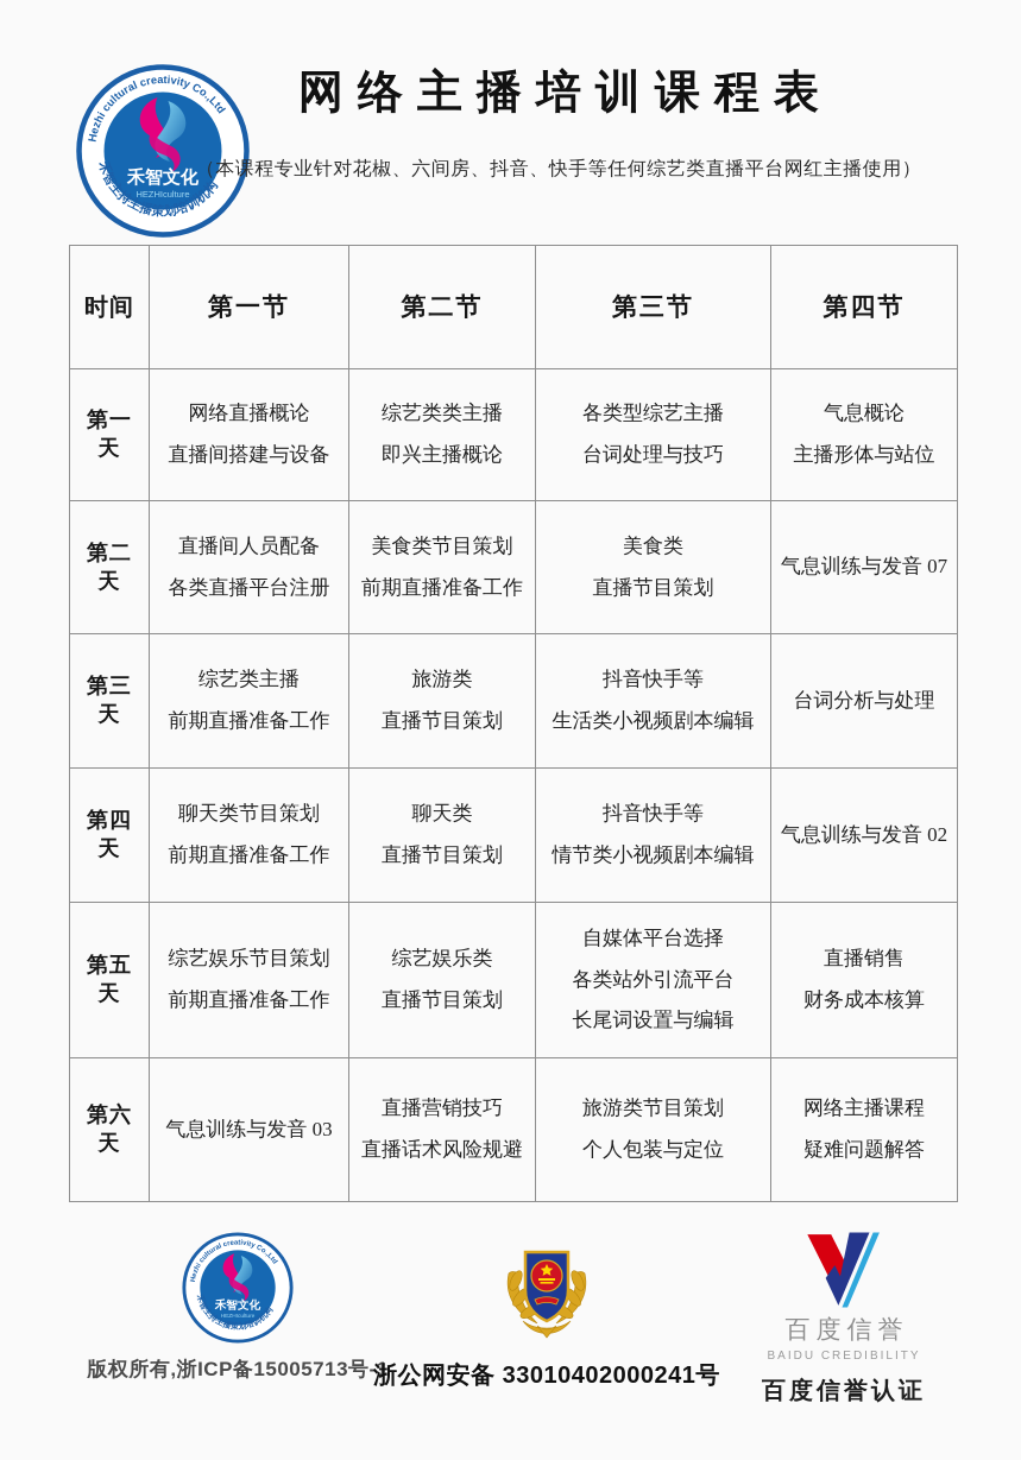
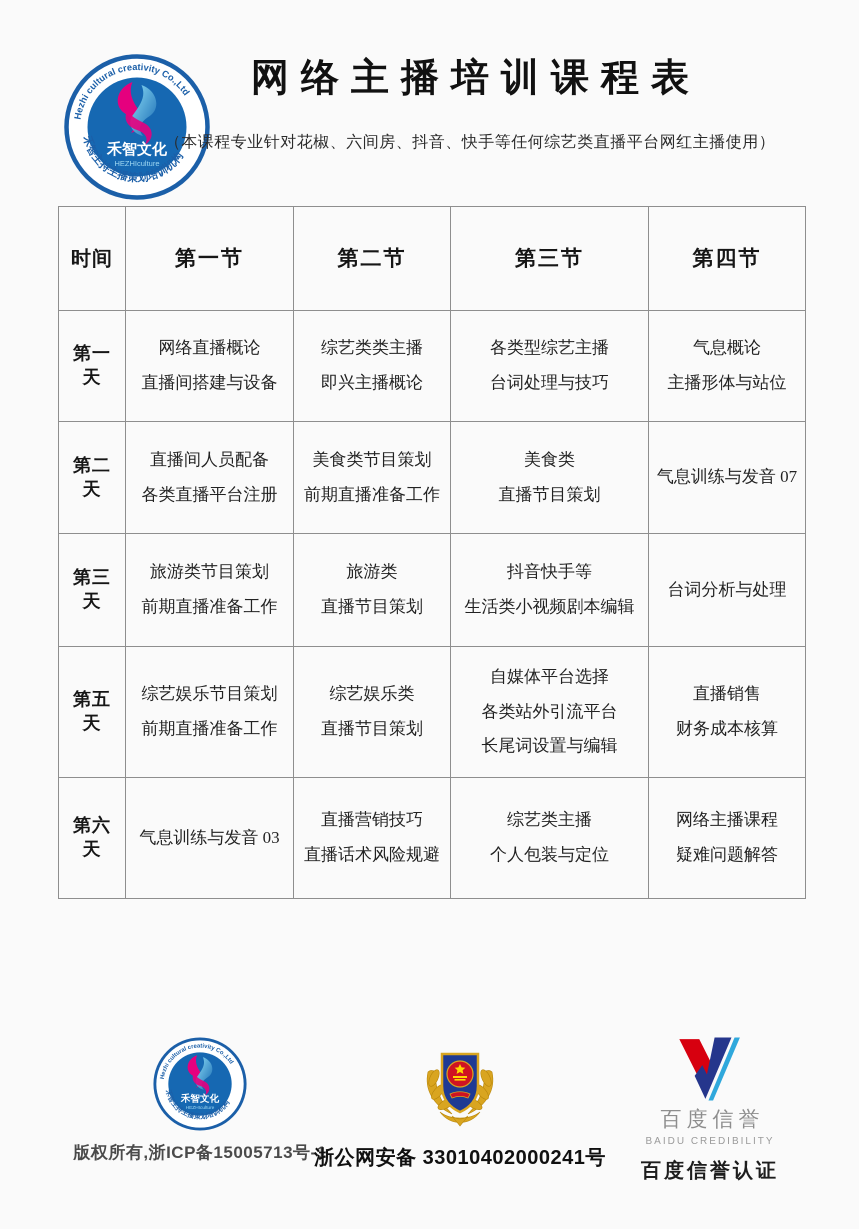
  网络主播培训课程表
  （本课程专业针对花椒、六间房、抖音、快手等任何综艺类直播平台网红主播使用）
  时间	第一节	第二节	第三节	第四节
  第一天	网络直播概论直播间搭建与设备	综艺类类主播即兴主播概论	各类型综艺主播台词处理与技巧	气息概论主播形体与站位
  第二天	直播间人员配备各类直播平台注册	美食类节目策划前期直播准备工作	美食类直播节目策划	气息训练与发音 07
- 第三天	综艺类主播前期直播准备工作	旅游类直播节目策划	抖音快手等生活类小视频剧本编辑	台词分析与处理
+ 第三天	旅游类节目策划前期直播准备工作	旅游类直播节目策划	抖音快手等生活类小视频剧本编辑	台词分析与处理
- 第四天	聊天类节目策划前期直播准备工作	聊天类直播节目策划	抖音快手等情节类小视频剧本编辑	气息训练与发音 02
  第五天	综艺娱乐节目策划前期直播准备工作	综艺娱乐类直播节目策划	自媒体平台选择各类站外引流平台长尾词设置与编辑	直播销售财务成本核算
- 第六天	气息训练与发音 03	直播营销技巧直播话术风险规避	旅游类节目策划个人包装与定位	网络主播课程疑难问题解答
+ 第六天	气息训练与发音 03	直播营销技巧直播话术风险规避	综艺类主播个人包装与定位	网络主播课程疑难问题解答
  版权所有,浙ICP备15005713号-1
  浙公网安备 33010402000241号
  百度信誉
  BAIDU CREDIBILITY
  百度信誉认证
